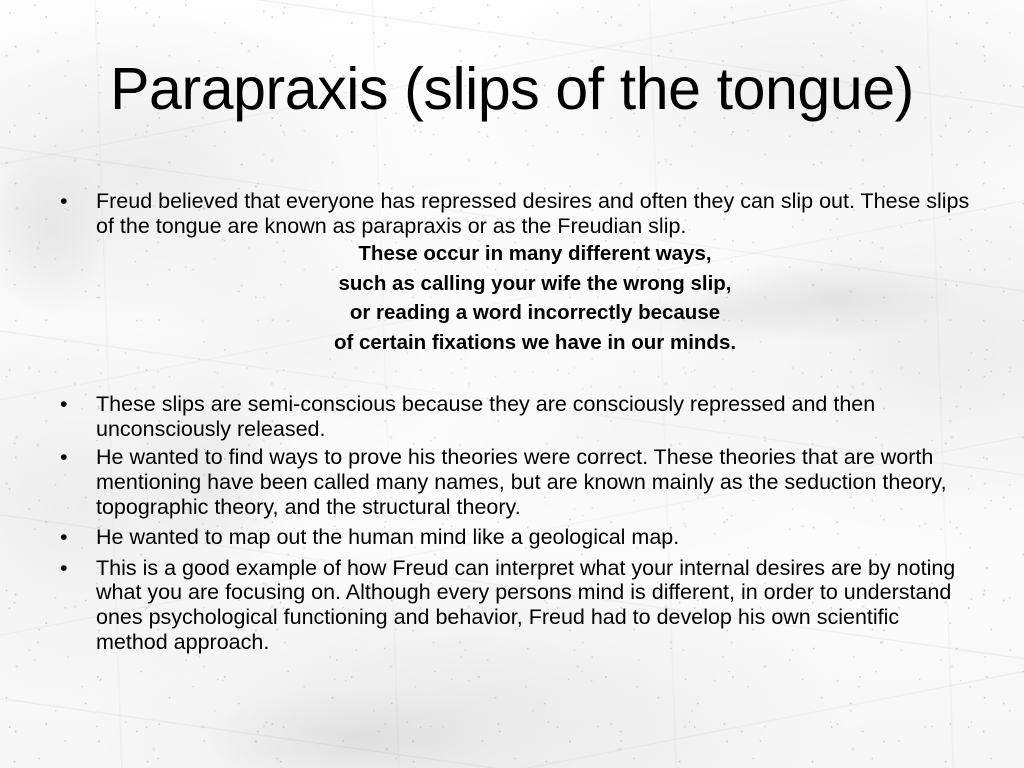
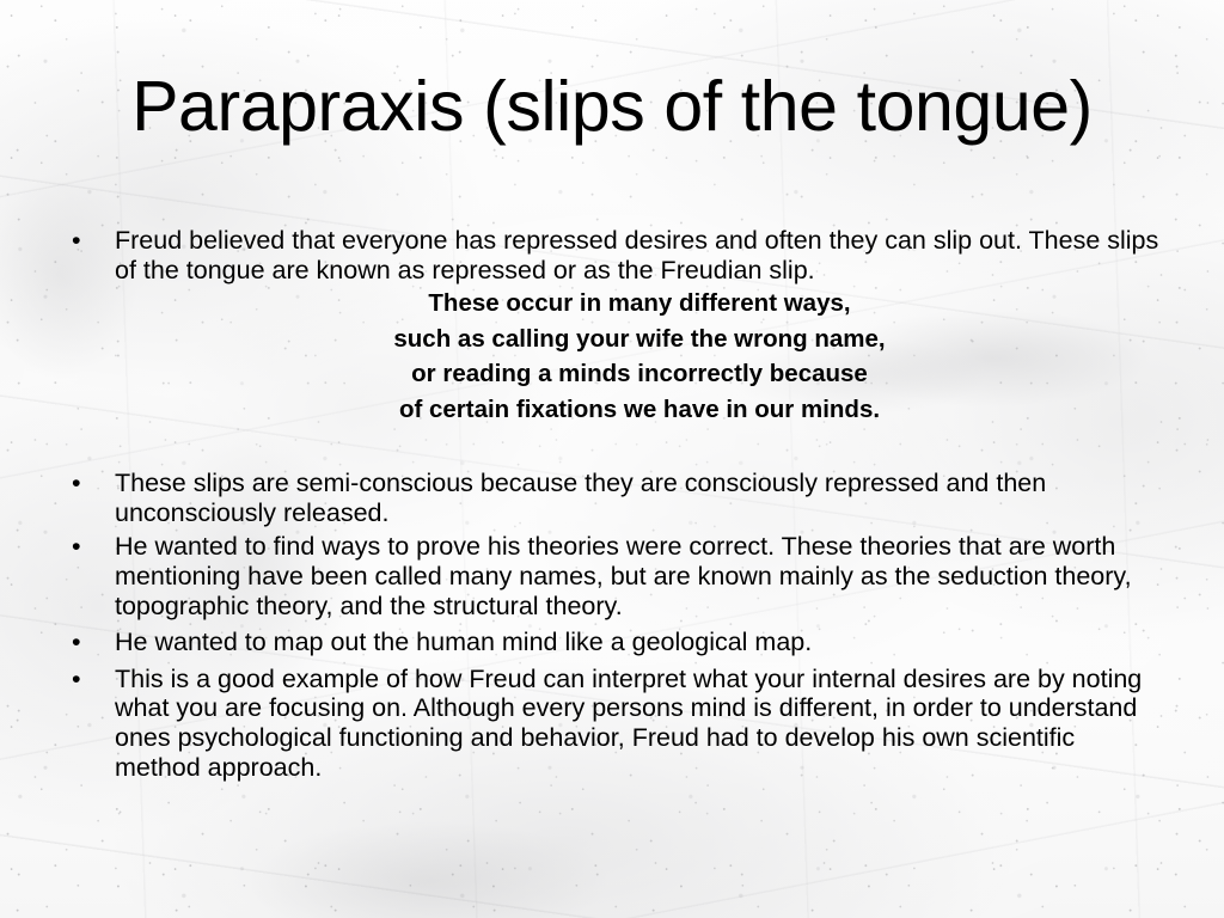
  Parapraxis (slips of the tongue)
  •
- Freud believed that everyone has repressed desires and often they can slip out. These slips of the tongue are known as parapraxis or as the Freudian slip.
+ Freud believed that everyone has repressed desires and often they can slip out. These slips of the tongue are known as repressed or as the Freudian slip.
  These occur in many different ways,
- such as calling your wife the wrong slip,
+ such as calling your wife the wrong name,
- or reading a word incorrectly because
+ or reading a minds incorrectly because
  of certain fixations we have in our minds.
  •
  These slips are semi-conscious because they are consciously repressed and then unconsciously released.
  •
  He wanted to find ways to prove his theories were correct. These theories that are worth mentioning have been called many names, but are known mainly as the seduction theory, topographic theory, and the structural theory.
  •
  He wanted to map out the human mind like a geological map.
  •
  This is a good example of how Freud can interpret what your internal desires are by noting what you are focusing on. Although every persons mind is different, in order to understand ones psychological functioning and behavior, Freud had to develop his own scientific method approach.
